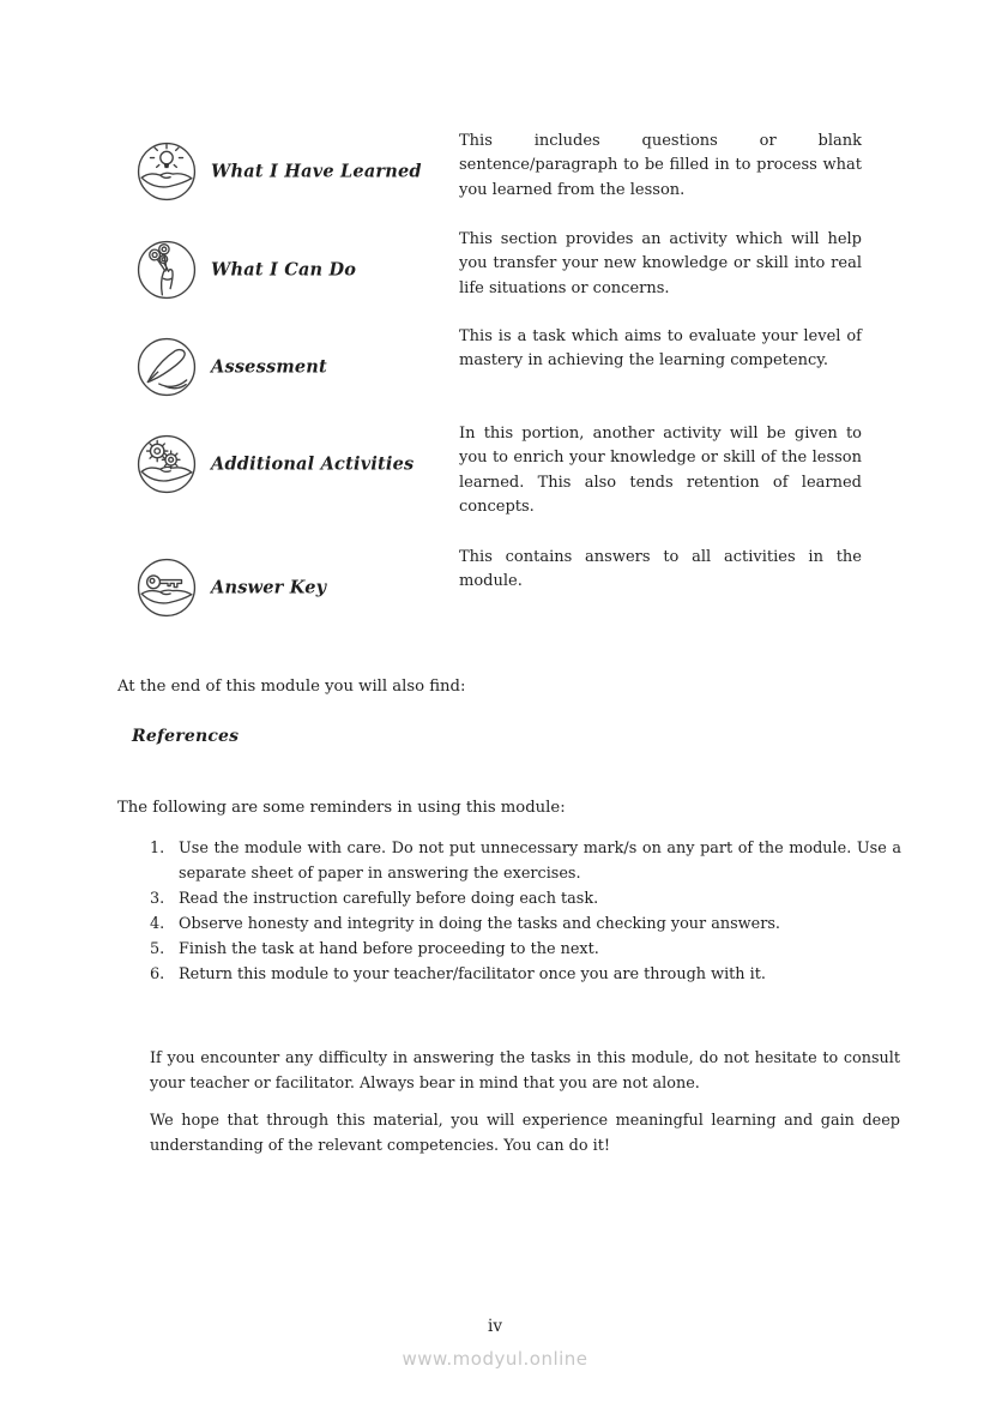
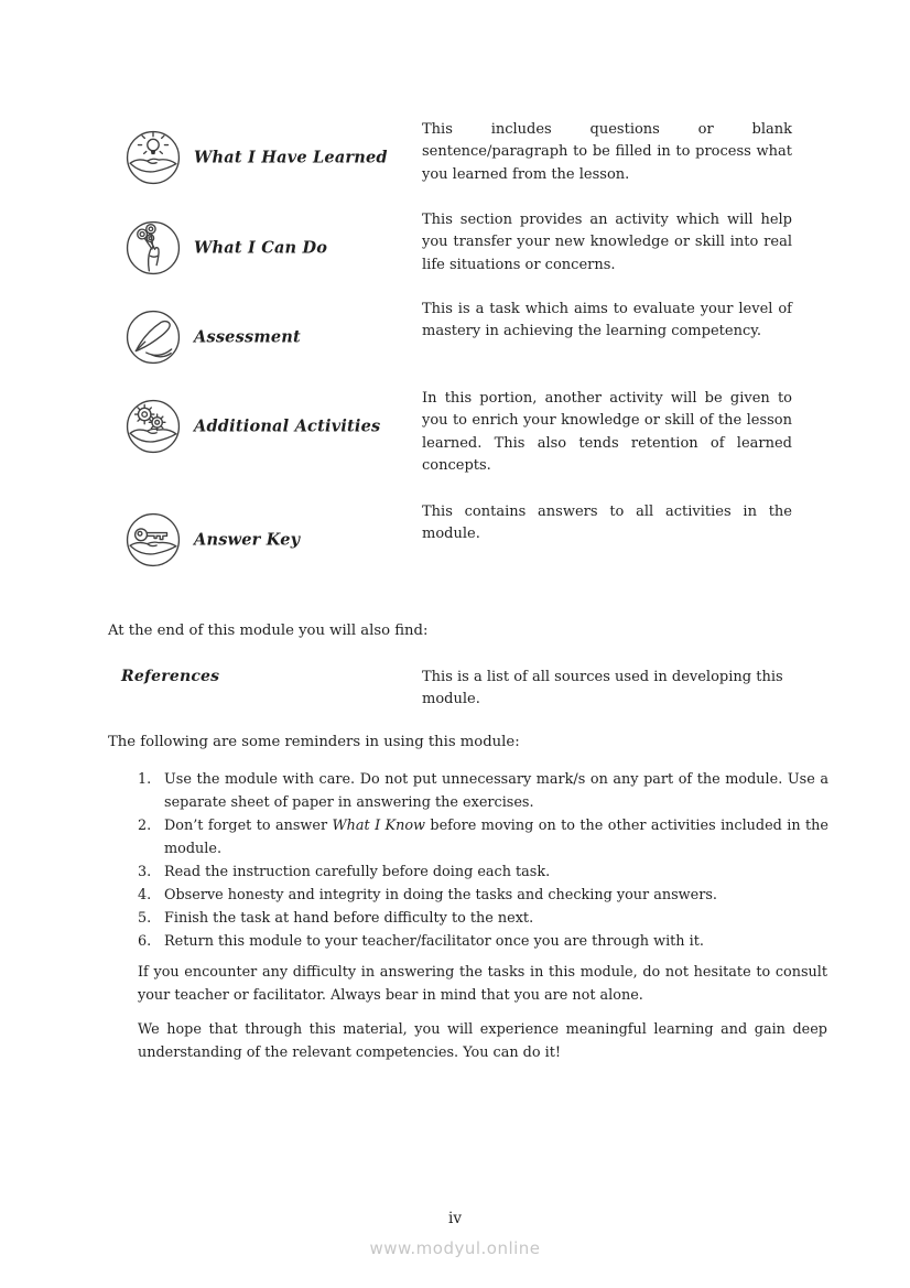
  What I Have Learned
  This includes questions or blank sentence/paragraph to be filled in to process what you learned from the lesson.
  What I Can Do
  This section provides an activity which will help you transfer your new knowledge or skill into real life situations or concerns.
  Assessment
  This is a task which aims to evaluate your level of mastery in achieving the learning competency.
  Additional Activities
  In this portion, another activity will be given to you to enrich your knowledge or skill of the lesson learned. This also tends retention of learned concepts.
  Answer Key
  This contains answers to all activities in the module.
  At the end of this module you will also find:
  References
+ This is a list of all sources used in developing this module.
  The following are some reminders in using this module:
  1.
  Use the module with care. Do not put unnecessary mark/s on any part of the module. Use a separate sheet of paper in answering the exercises.
+ 2.
+ Don’t forget to answer What I Know before moving on to the other activities included in the module.
  3.
  Read the instruction carefully before doing each task.
  4.
  Observe honesty and integrity in doing the tasks and checking your answers.
  5.
- Finish the task at hand before proceeding to the next.
+ Finish the task at hand before difficulty to the next.
  6.
  Return this module to your teacher/facilitator once you are through with it.
  If you encounter any difficulty in answering the tasks in this module, do not hesitate to consult your teacher or facilitator. Always bear in mind that you are not alone.
  We hope that through this material, you will experience meaningful learning and gain deep understanding of the relevant competencies. You can do it!
  iv
  www.modyul.online
